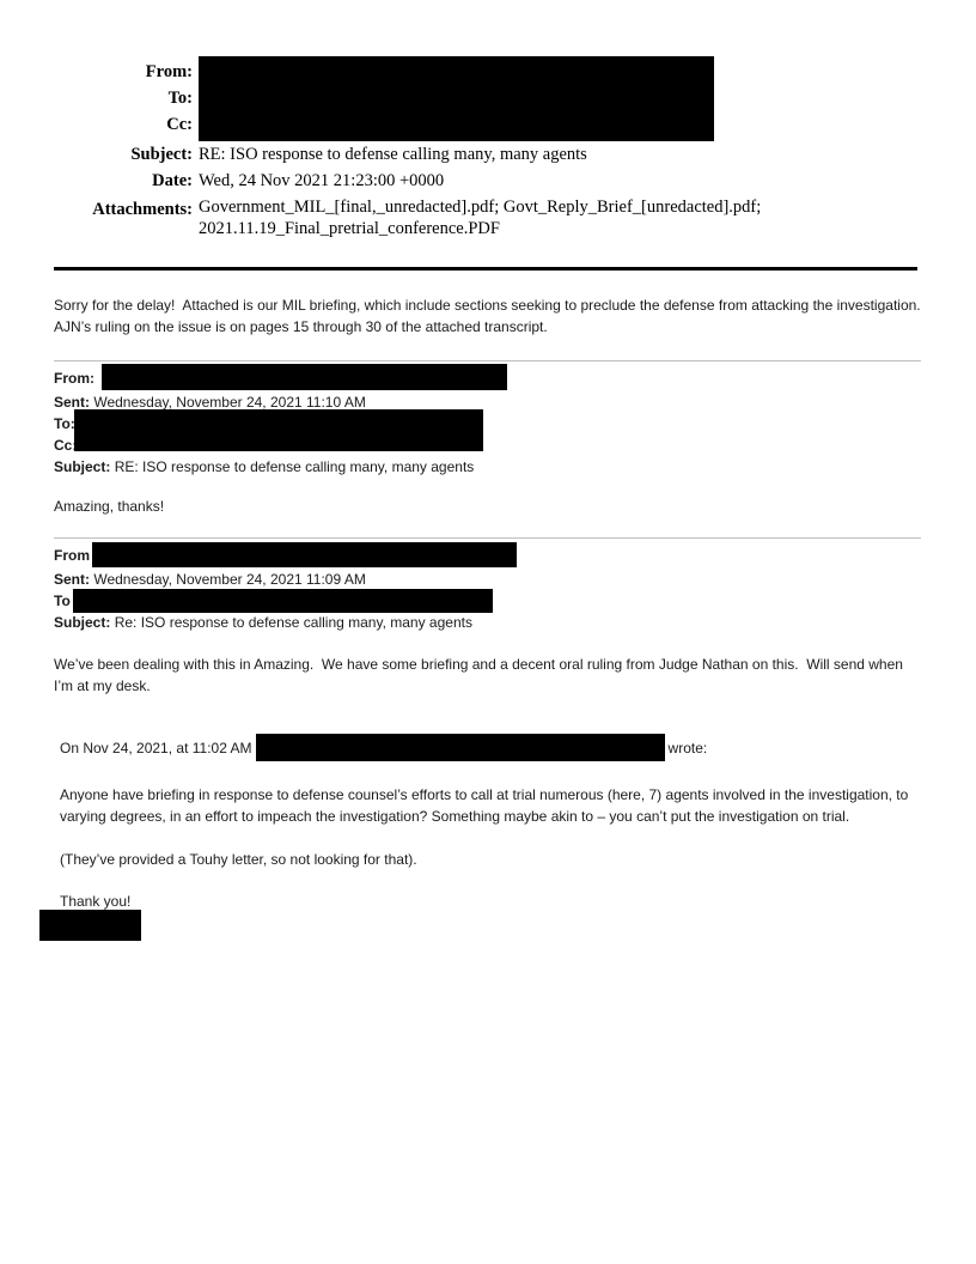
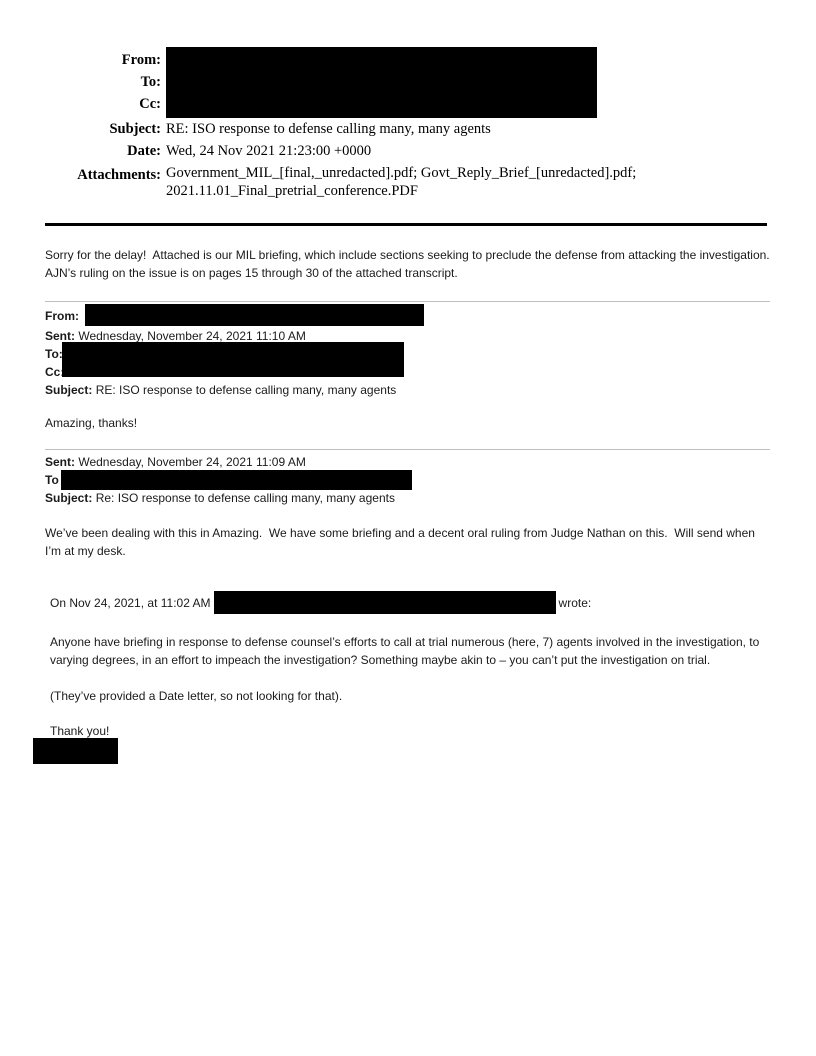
  From:
  To:
  Cc:
  Subject:
  RE: ISO response to defense calling many, many agents
  Date:
  Wed, 24 Nov 2021 21:23:00 +0000
  Attachments:
  Government_MIL_[final,_unredacted].pdf; Govt_Reply_Brief_[unredacted].pdf;
- 2021.11.19_Final_pretrial_conference.PDF
+ 2021.11.01_Final_pretrial_conference.PDF
  Sorry for the delay! Attached is our MIL briefing, which include sections seeking to preclude the defense from attacking the investigation. AJN’s ruling on the issue is on pages 15 through 30 of the attached transcript.
  From:
  Sent: Wednesday, November 24, 2021 11:10 AM
  To:
  Subject: RE: ISO response to defense calling many, many agents
  Amazing, thanks!
- From
  Sent: Wednesday, November 24, 2021 11:09 AM
  To
  Subject: Re: ISO response to defense calling many, many agents
  We’ve been dealing with this in Amazing. We have some briefing and a decent oral ruling from Judge Nathan on this. Will send when I’m at my desk.
  On Nov 24, 2021, at 11:02 AM
  wrote:
  Anyone have briefing in response to defense counsel’s efforts to call at trial numerous (here, 7) agents involved in the investigation, to varying degrees, in an effort to impeach the investigation? Something maybe akin to – you can’t put the investigation on trial.
- (They’ve provided a Touhy letter, so not looking for that).
+ (They’ve provided a Date letter, so not looking for that).
  Thank you!
